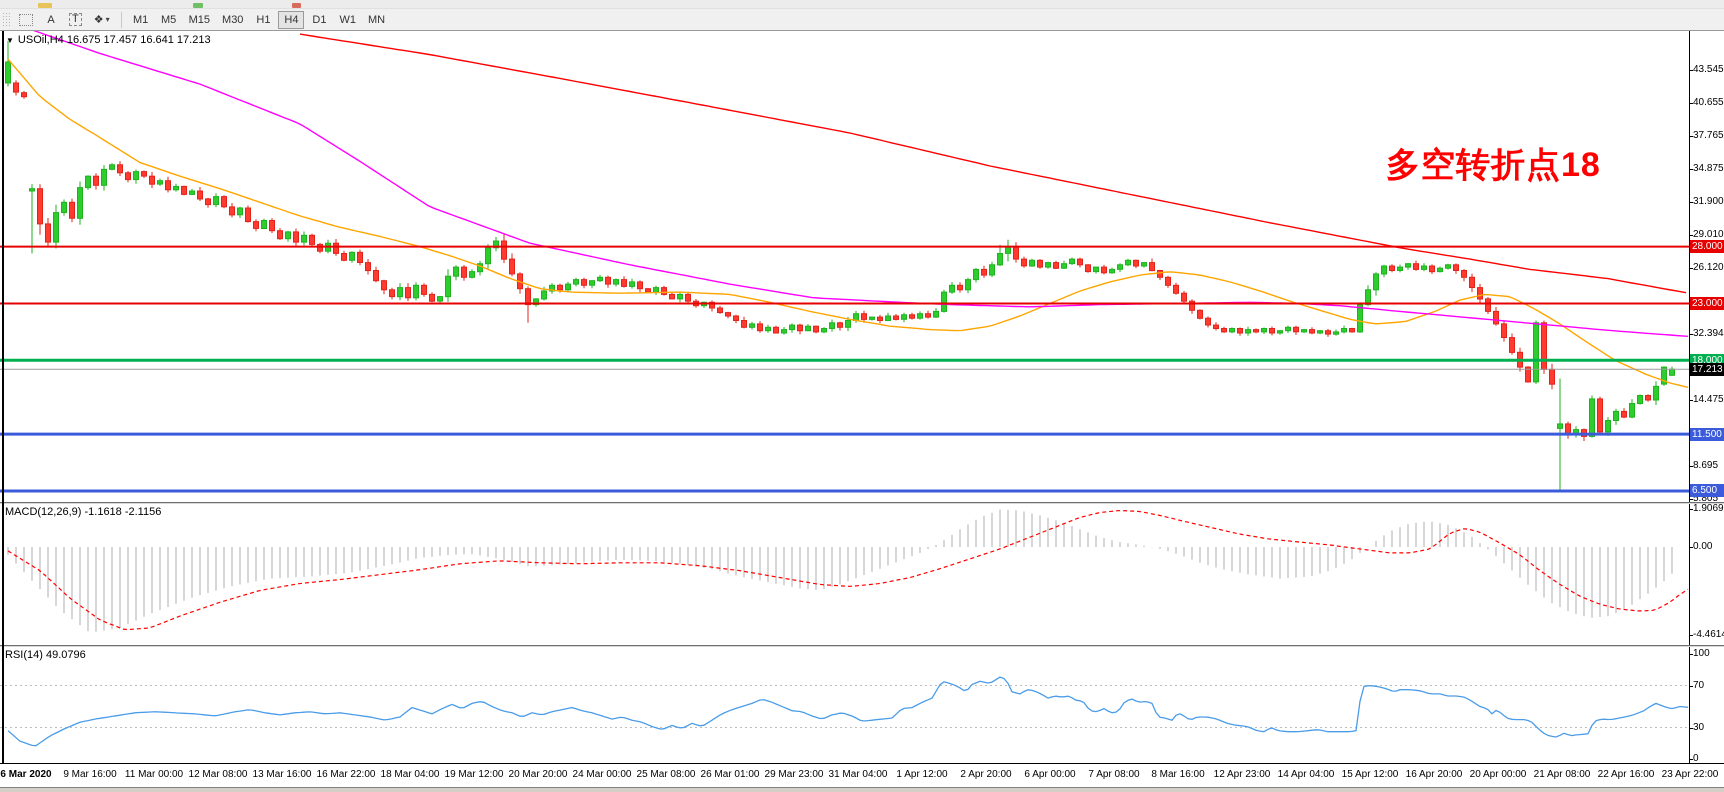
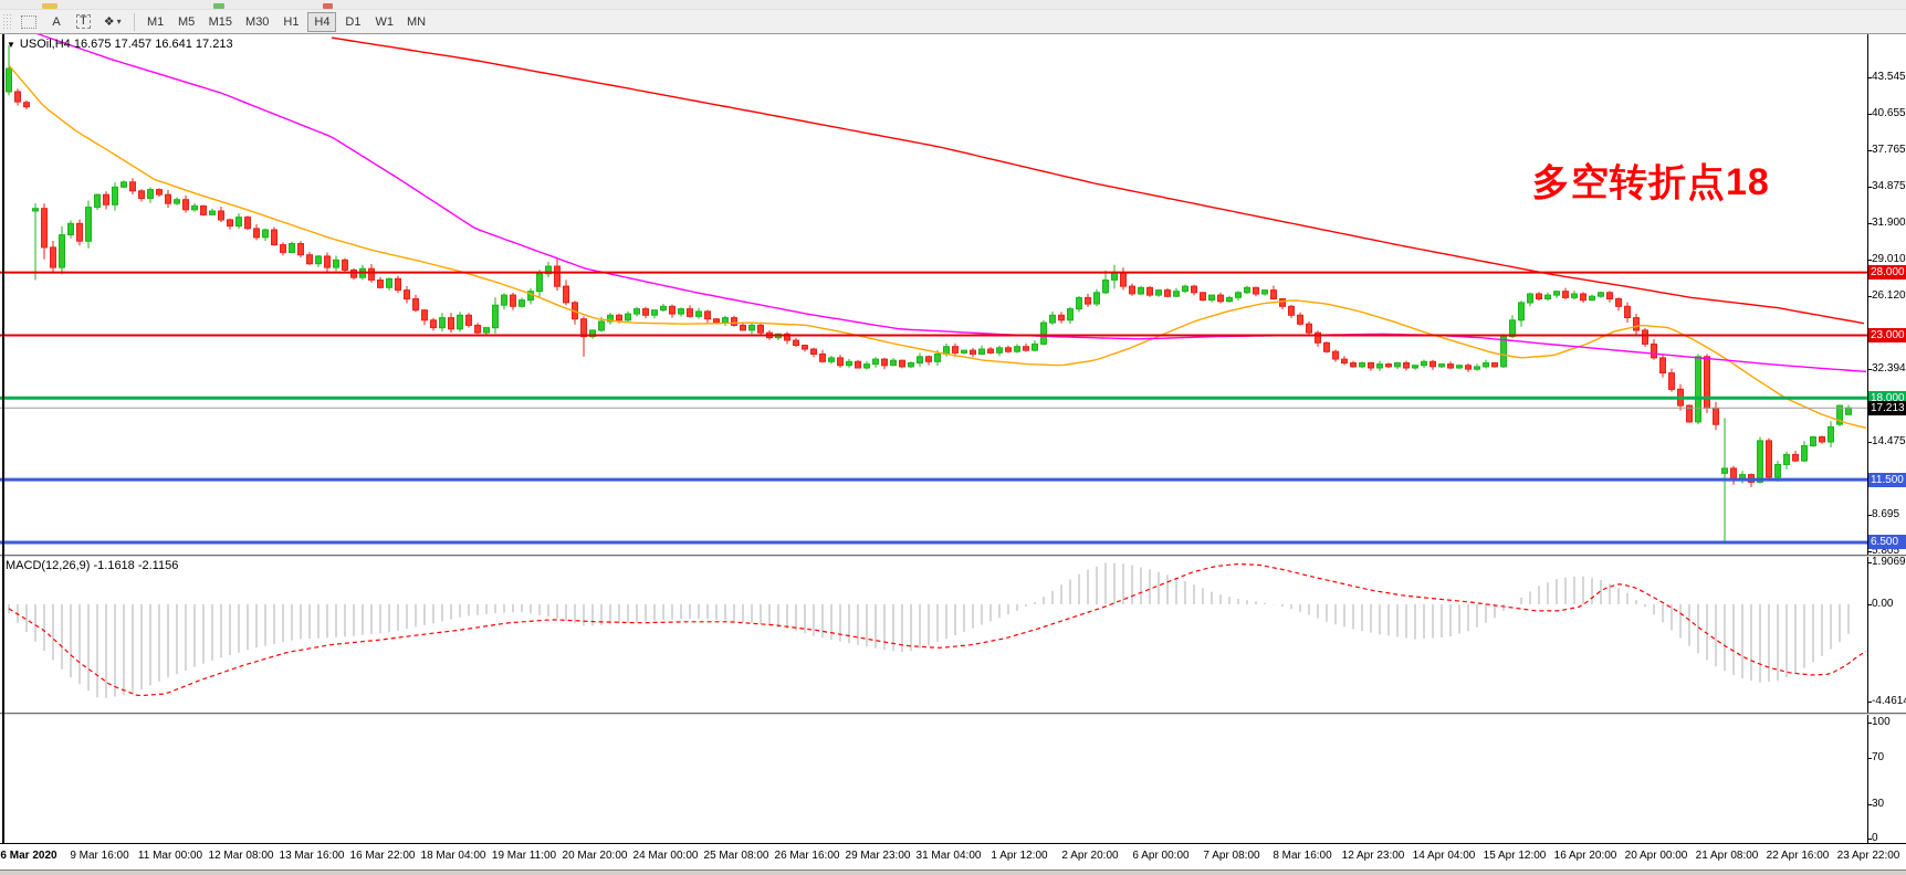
  A
  T
  ❖
  ▾
  M1
  M5
  M15
  M30
  H1
  H4
  D1
  W1
  MN
  ▼ USOil,H4 16.675 17.457 16.641 17.213
  多空转折点18
  MACD(12,26,9) -1.1618 -2.1156
- RSI(14) 49.0796
  43.545
  40.655
  37.765
  34.875
  31.900
  29.010
  26.120
  32.394
  14.475
  8.695
  5.805
  28.000
  23.000
  18.000
  17.213
  11.500
  6.500
  1.9069
  0.00
  -4.461
  100
  70
  30
  0
  6 Mar 2020
  9 Mar 16:00
  11 Mar 00:00
  12 Mar 08:00
  13 Mar 16:00
  16 Mar 22:00
  18 Mar 04:00
- 19 Mar 12:00
+ 19 Mar 11:00
  20 Mar 20:00
  24 Mar 00:00
  25 Mar 08:00
- 26 Mar 01:00
+ 26 Mar 16:00
  29 Mar 23:00
  31 Mar 04:00
  1 Apr 12:00
  2 Apr 20:00
  6 Apr 00:00
  7 Apr 08:00
  8 Mar 16:00
  12 Apr 23:00
  14 Apr 04:00
  15 Apr 12:00
  16 Apr 20:00
  20 Apr 00:00
  21 Apr 08:00
  22 Apr 16:00
  23 Apr 22:00
